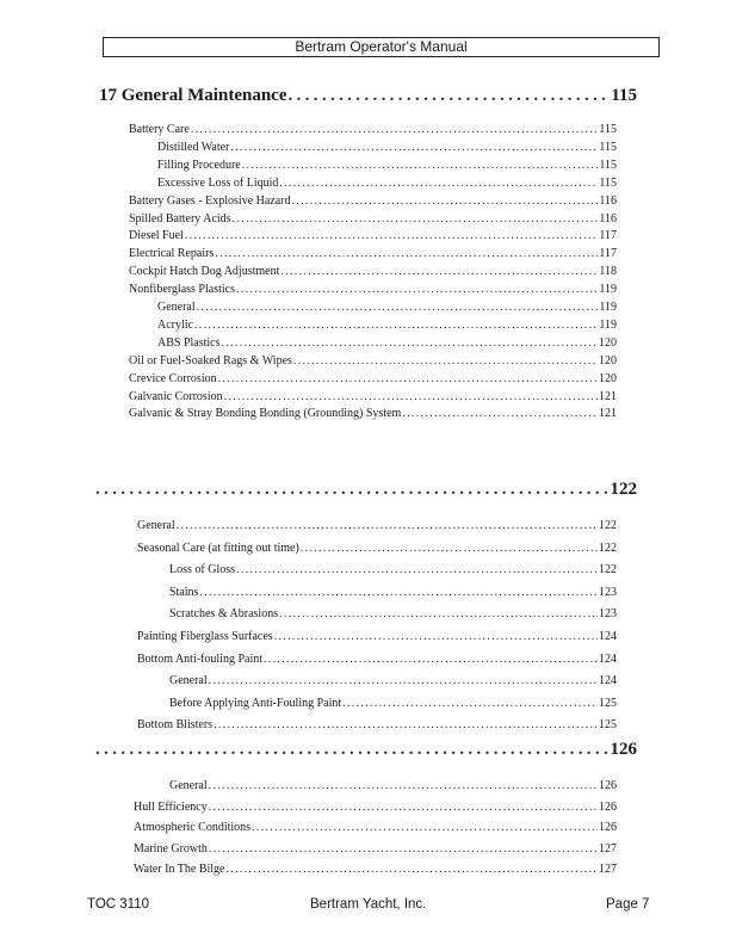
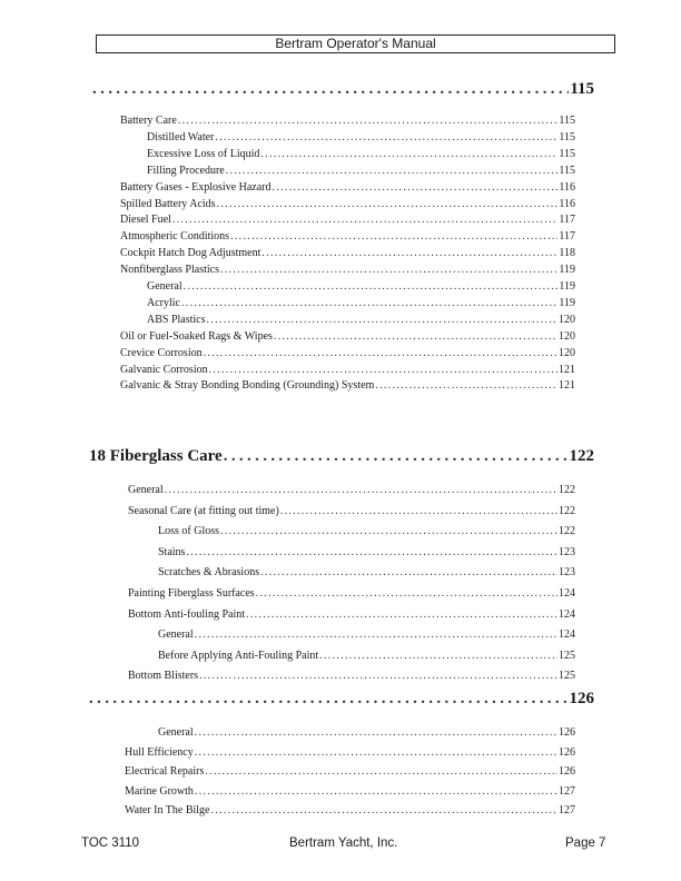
  Bertram Operator's Manual
- 17 General Maintenance
  115
  Battery Care
  115
  Distilled Water
  115
- Filling Procedure
+ Excessive Loss of Liquid
  115
- Excessive Loss of Liquid
+ Filling Procedure
  115
  Battery Gases - Explosive Hazard
  116
  Spilled Battery Acids
  116
  Diesel Fuel
  117
- Electrical Repairs
+ Atmospheric Conditions
  117
  Cockpit Hatch Dog Adjustment
  118
  Nonfiberglass Plastics
  119
  General
  119
  Acrylic
  119
  ABS Plastics
  120
  Oil or Fuel-Soaked Rags & Wipes
  120
  Crevice Corrosion
  120
  Galvanic Corrosion
  121
  Galvanic & Stray Bonding Bonding (Grounding) System
  121
+ 18 Fiberglass Care
  122
  General
  122
  Seasonal Care (at fitting out time)
  122
  Loss of Gloss
  122
  Stains
  123
  Scratches & Abrasions
  123
  Painting Fiberglass Surfaces
  124
  Bottom Anti-fouling Paint
  124
  General
  124
  Before Applying Anti-Fouling Paint
  125
  Bottom Blisters
  125
  126
  General
  126
  Hull Efficiency
  126
- Atmospheric Conditions
+ Electrical Repairs
  126
  Marine Growth
  127
  Water In The Bilge
  127
  TOC 3110
  Bertram Yacht, Inc.
  Page 7
